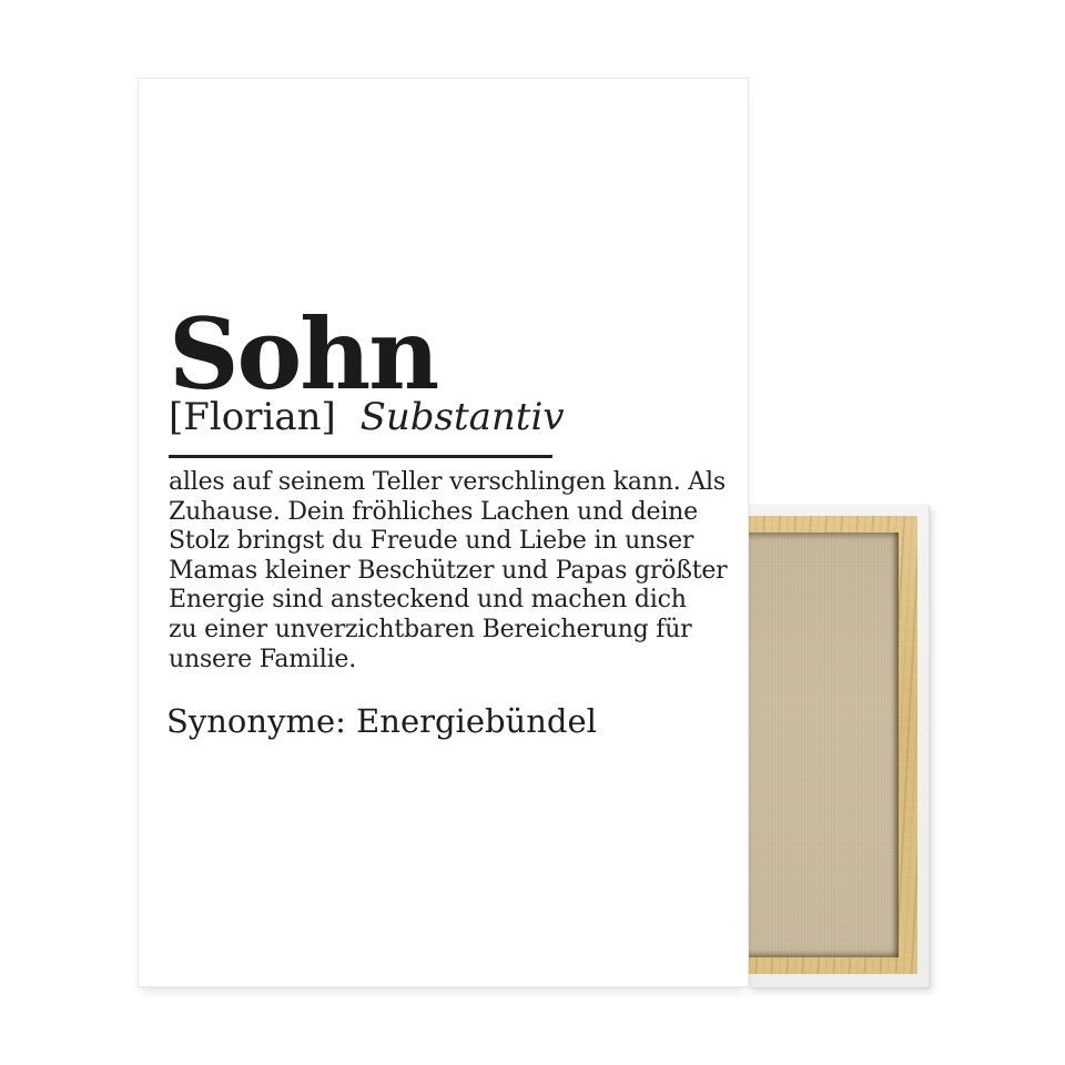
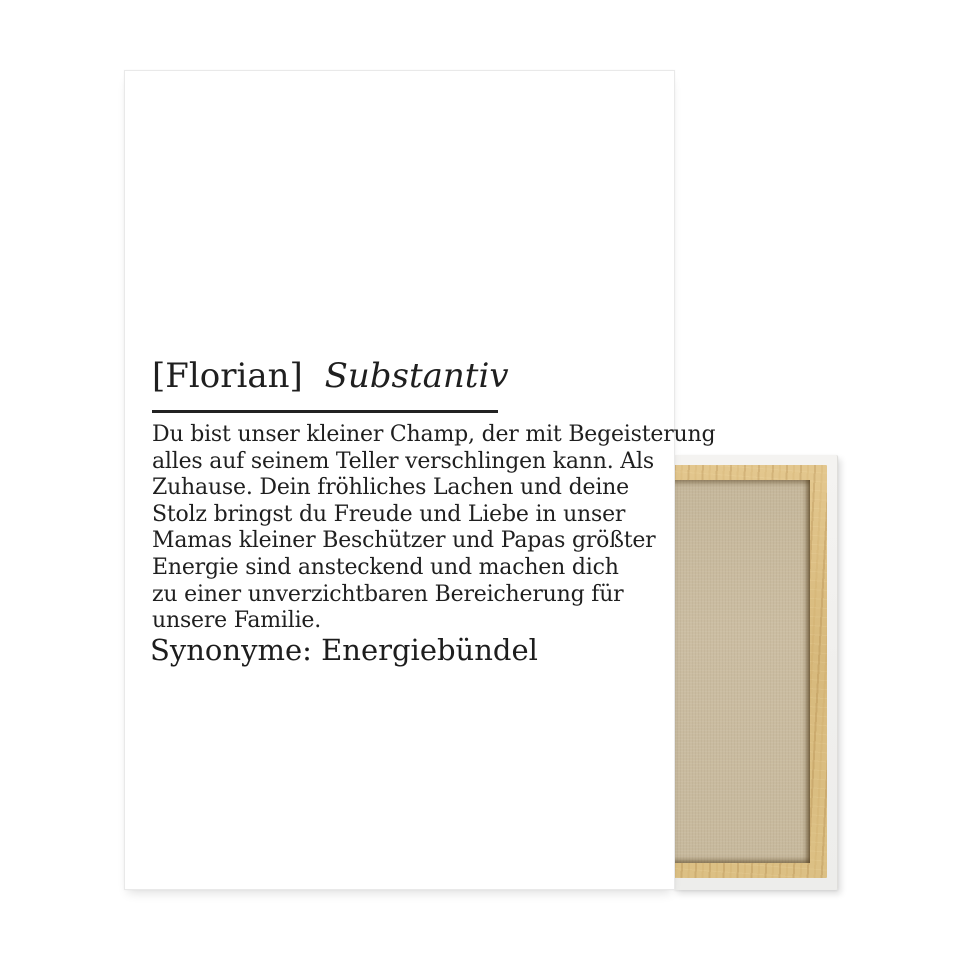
- Sohn
  [Florian] Substantiv
+ Du bist unser kleiner Champ, der mit Begeisterung
  alles auf seinem Teller verschlingen kann. Als
  Zuhause. Dein fröhliches Lachen und deine
  Stolz bringst du Freude und Liebe in unser
  Mamas kleiner Beschützer und Papas größter
  Energie sind ansteckend und machen dich
  zu einer unverzichtbaren Bereicherung für
  unsere Familie.
  Synonyme: Energiebündel
